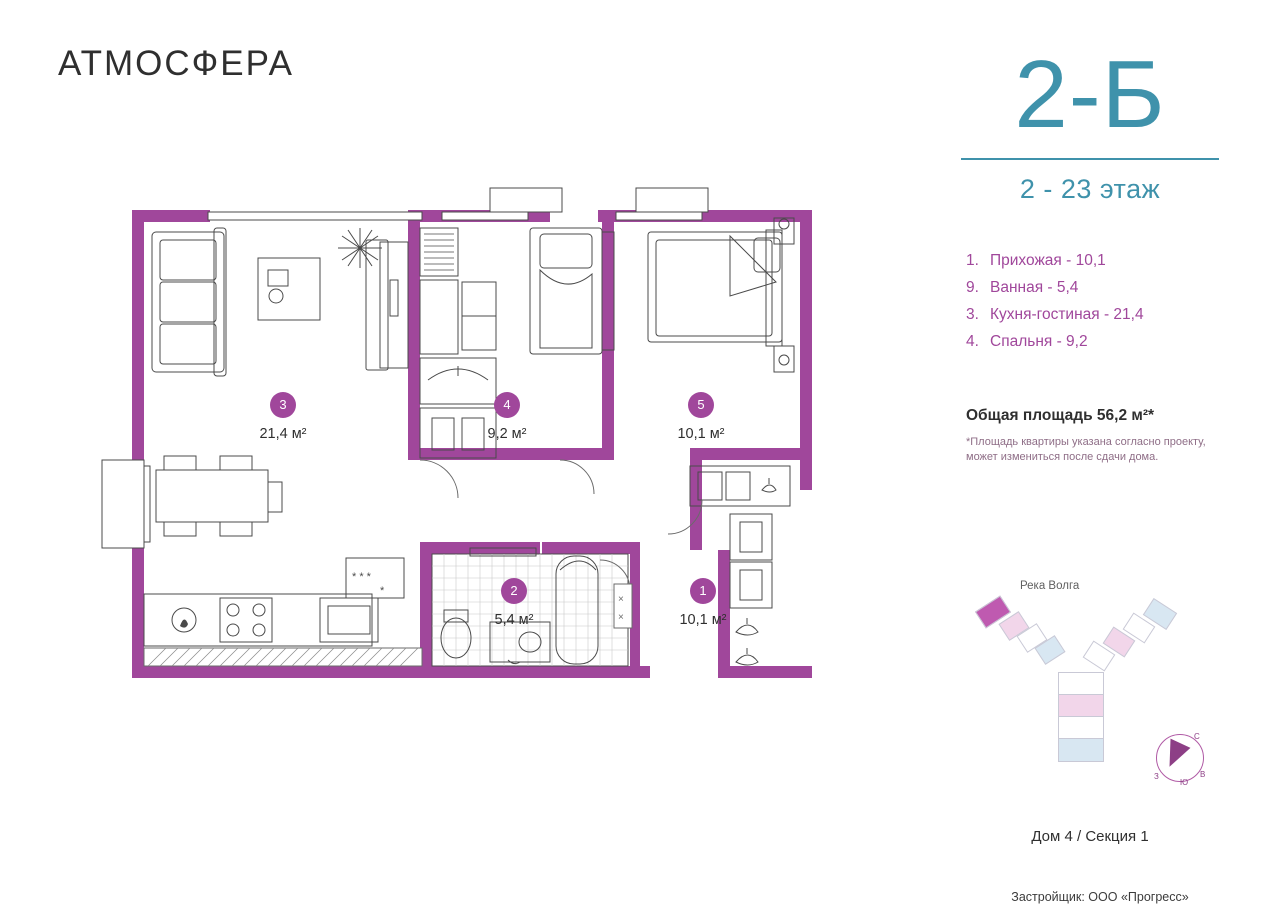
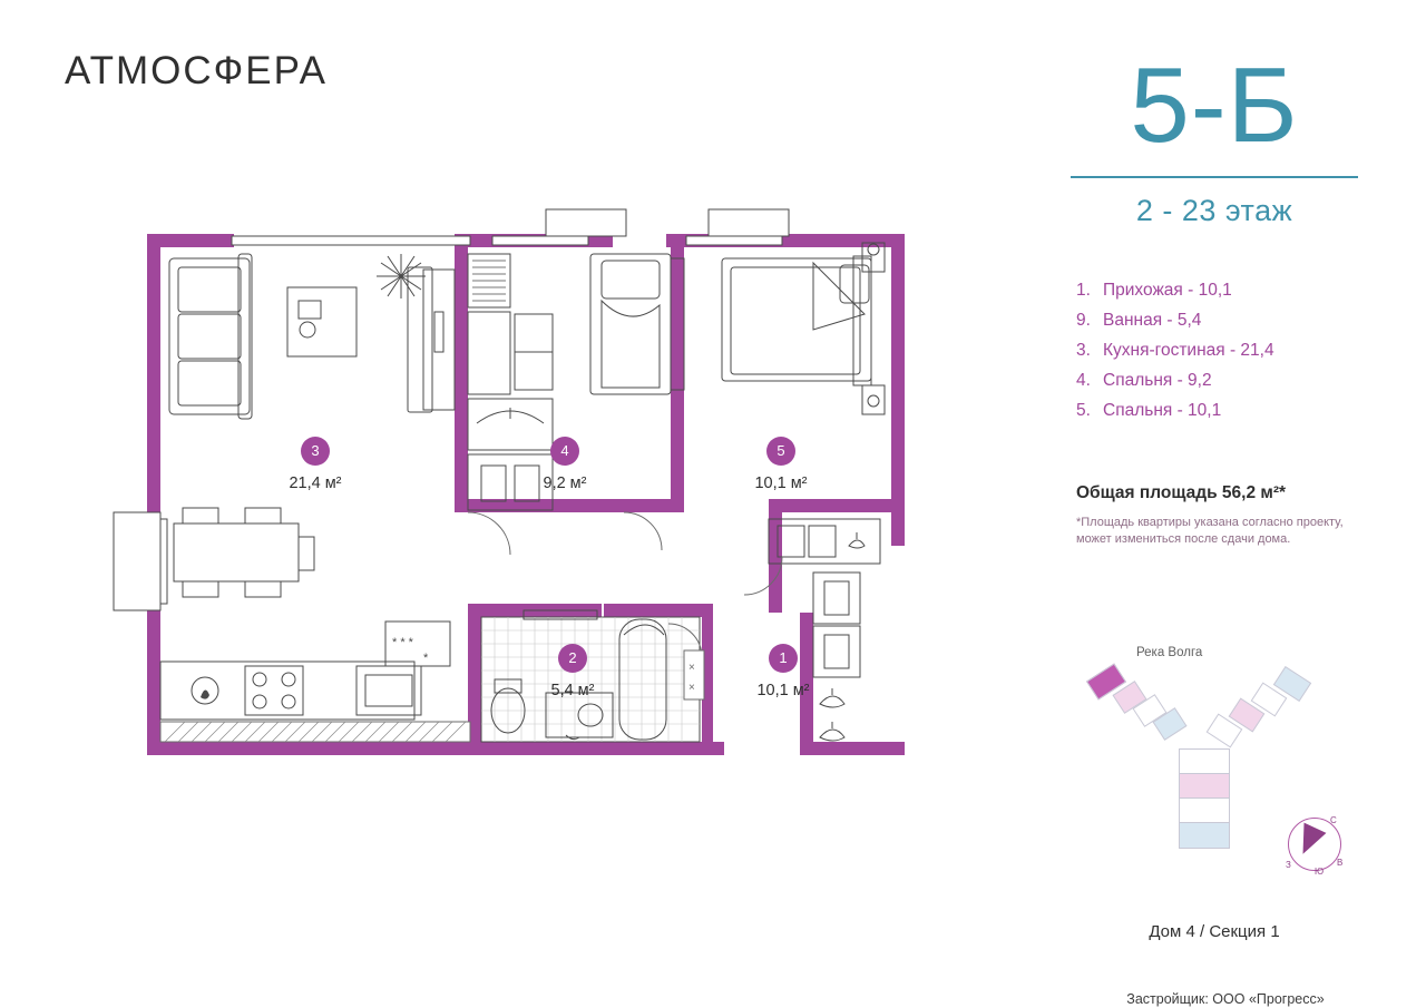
  АТМОСФЕРА
  * * *
  *
  ×
  ×
  3
  21,4 м²
  4
  9,2 м²
  5
  10,1 м²
  2
  5,4 м²
  1
  10,1 м²
- 2-Б
+ 5-Б
  2 - 23 этаж
  1.
  Прихожая - 10,1
  9.
  Ванная - 5,4
  3.
  Кухня-гостиная - 21,4
  4.
  Спальня - 9,2
+ 5.
+ Спальня - 10,1
  Общая площадь 56,2 м²*
  *Площадь квартиры указана согласно проекту, может измениться после сдачи дома.
  Река Волга
  С
  В
  Ю
  З
  Дом 4 / Секция 1
  Застройщик: ООО «Прогресс»
